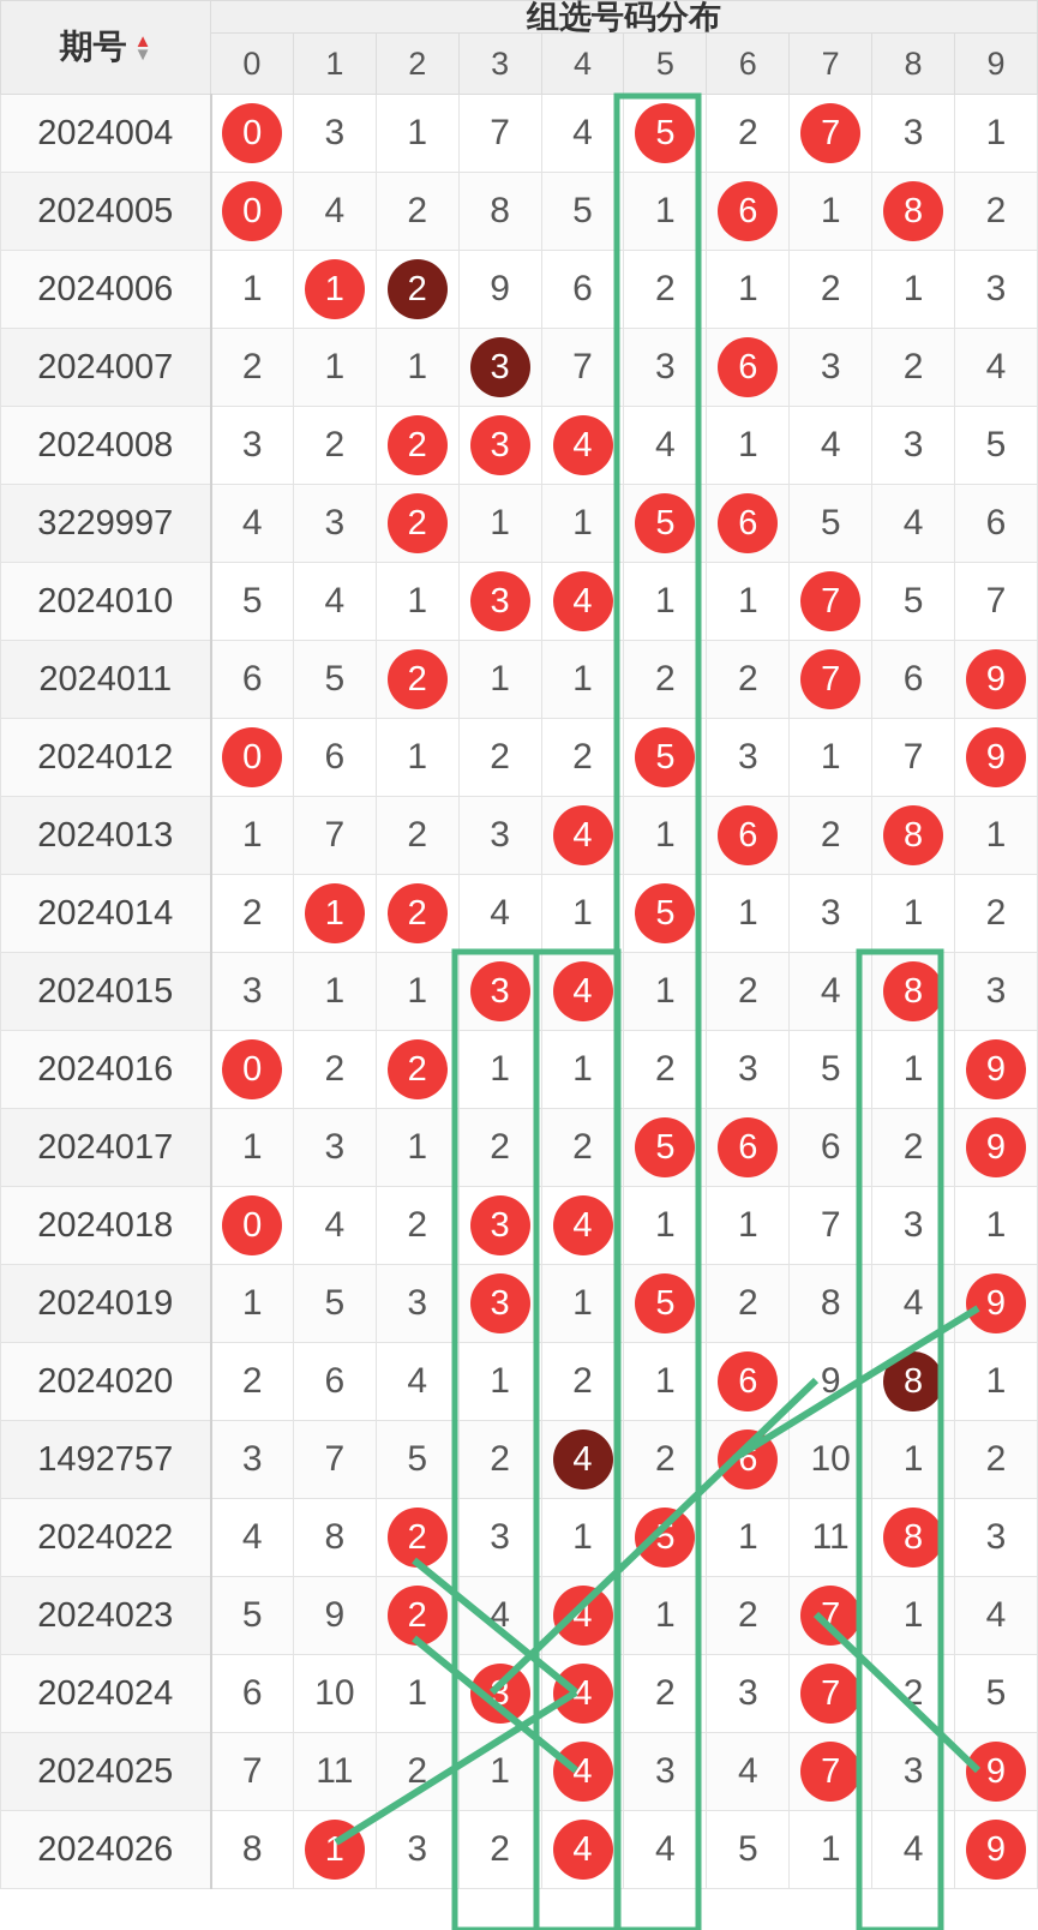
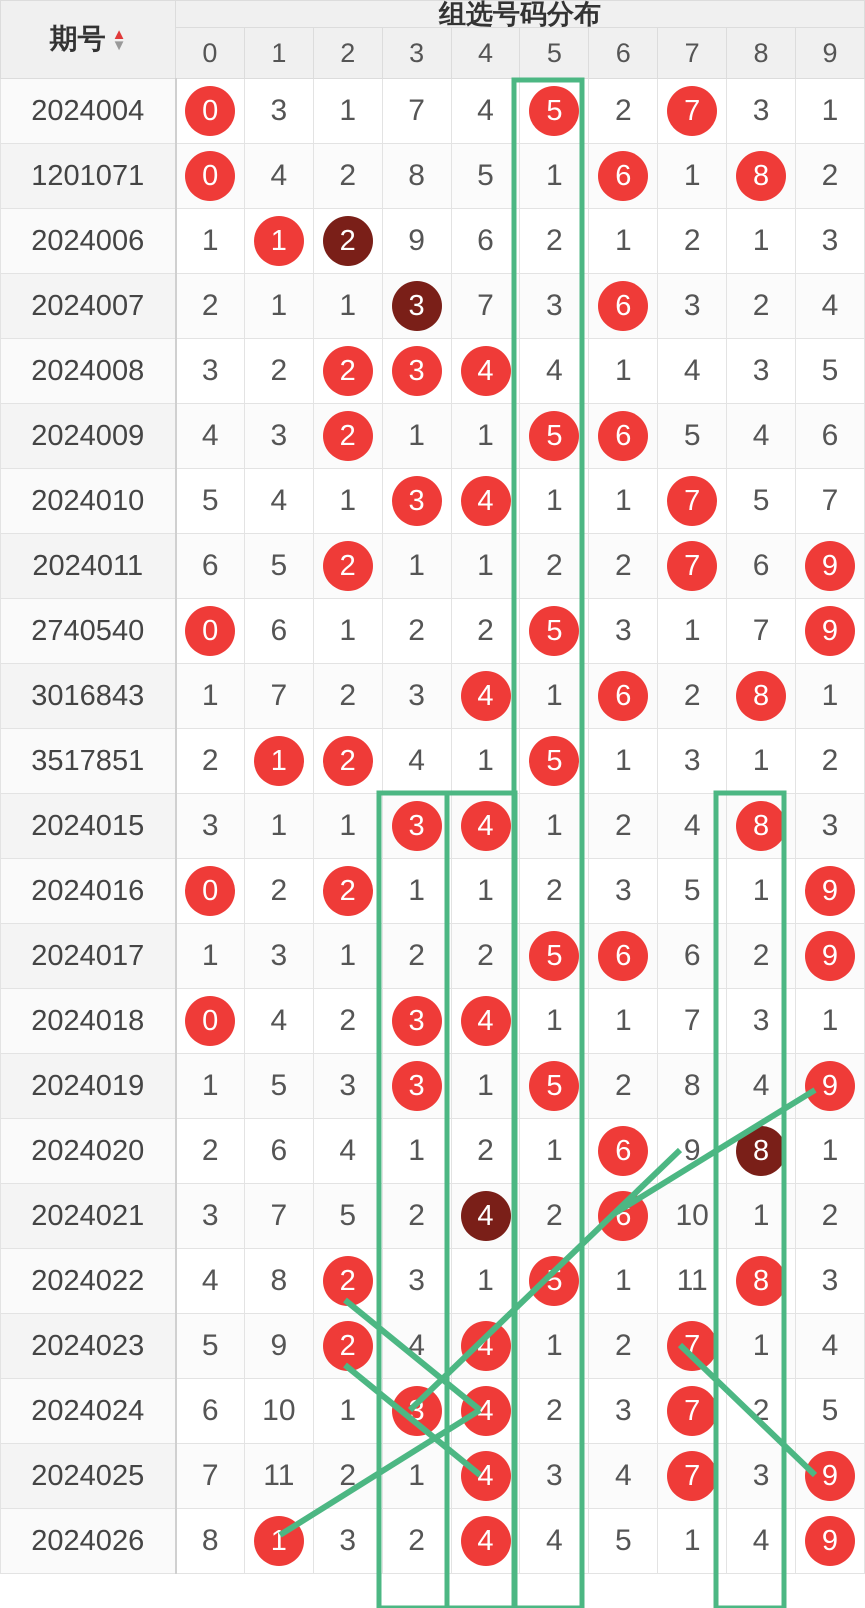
  期号 ▲▼	组选号码分布
  0	1	2	3	4	5	6	7	8	9
  2024004	0	3	1	7	4	5	2	7	3	1
- 2024005	0	4	2	8	5	1	6	1	8	2
+ 1201071	0	4	2	8	5	1	6	1	8	2
  2024006	1	1	2	9	6	2	1	2	1	3
  2024007	2	1	1	3	7	3	6	3	2	4
  2024008	3	2	2	3	4	4	1	4	3	5
- 3229997	4	3	2	1	1	5	6	5	4	6
+ 2024009	4	3	2	1	1	5	6	5	4	6
  2024010	5	4	1	3	4	1	1	7	5	7
  2024011	6	5	2	1	1	2	2	7	6	9
- 2024012	0	6	1	2	2	5	3	1	7	9
+ 2740540	0	6	1	2	2	5	3	1	7	9
- 2024013	1	7	2	3	4	1	6	2	8	1
+ 3016843	1	7	2	3	4	1	6	2	8	1
- 2024014	2	1	2	4	1	5	1	3	1	2
+ 3517851	2	1	2	4	1	5	1	3	1	2
  2024015	3	1	1	3	4	1	2	4	8	3
  2024016	0	2	2	1	1	2	3	5	1	9
  2024017	1	3	1	2	2	5	6	6	2	9
  2024018	0	4	2	3	4	1	1	7	3	1
  2024019	1	5	3	3	1	5	2	8	4	9
  2024020	2	6	4	1	2	1	6	9	8	1
- 1492757	3	7	5	2	4	2	6	10	1	2
+ 2024021	3	7	5	2	4	2	6	10	1	2
  2024022	4	8	2	3	1	5	1	11	8	3
  2024023	5	9	2	4	4	1	2	7	1	4
  2024024	6	10	1	3	4	2	3	7	2	5
  2024025	7	11	2	1	4	3	4	7	3	9
  2024026	8	1	3	2	4	4	5	1	4	9
